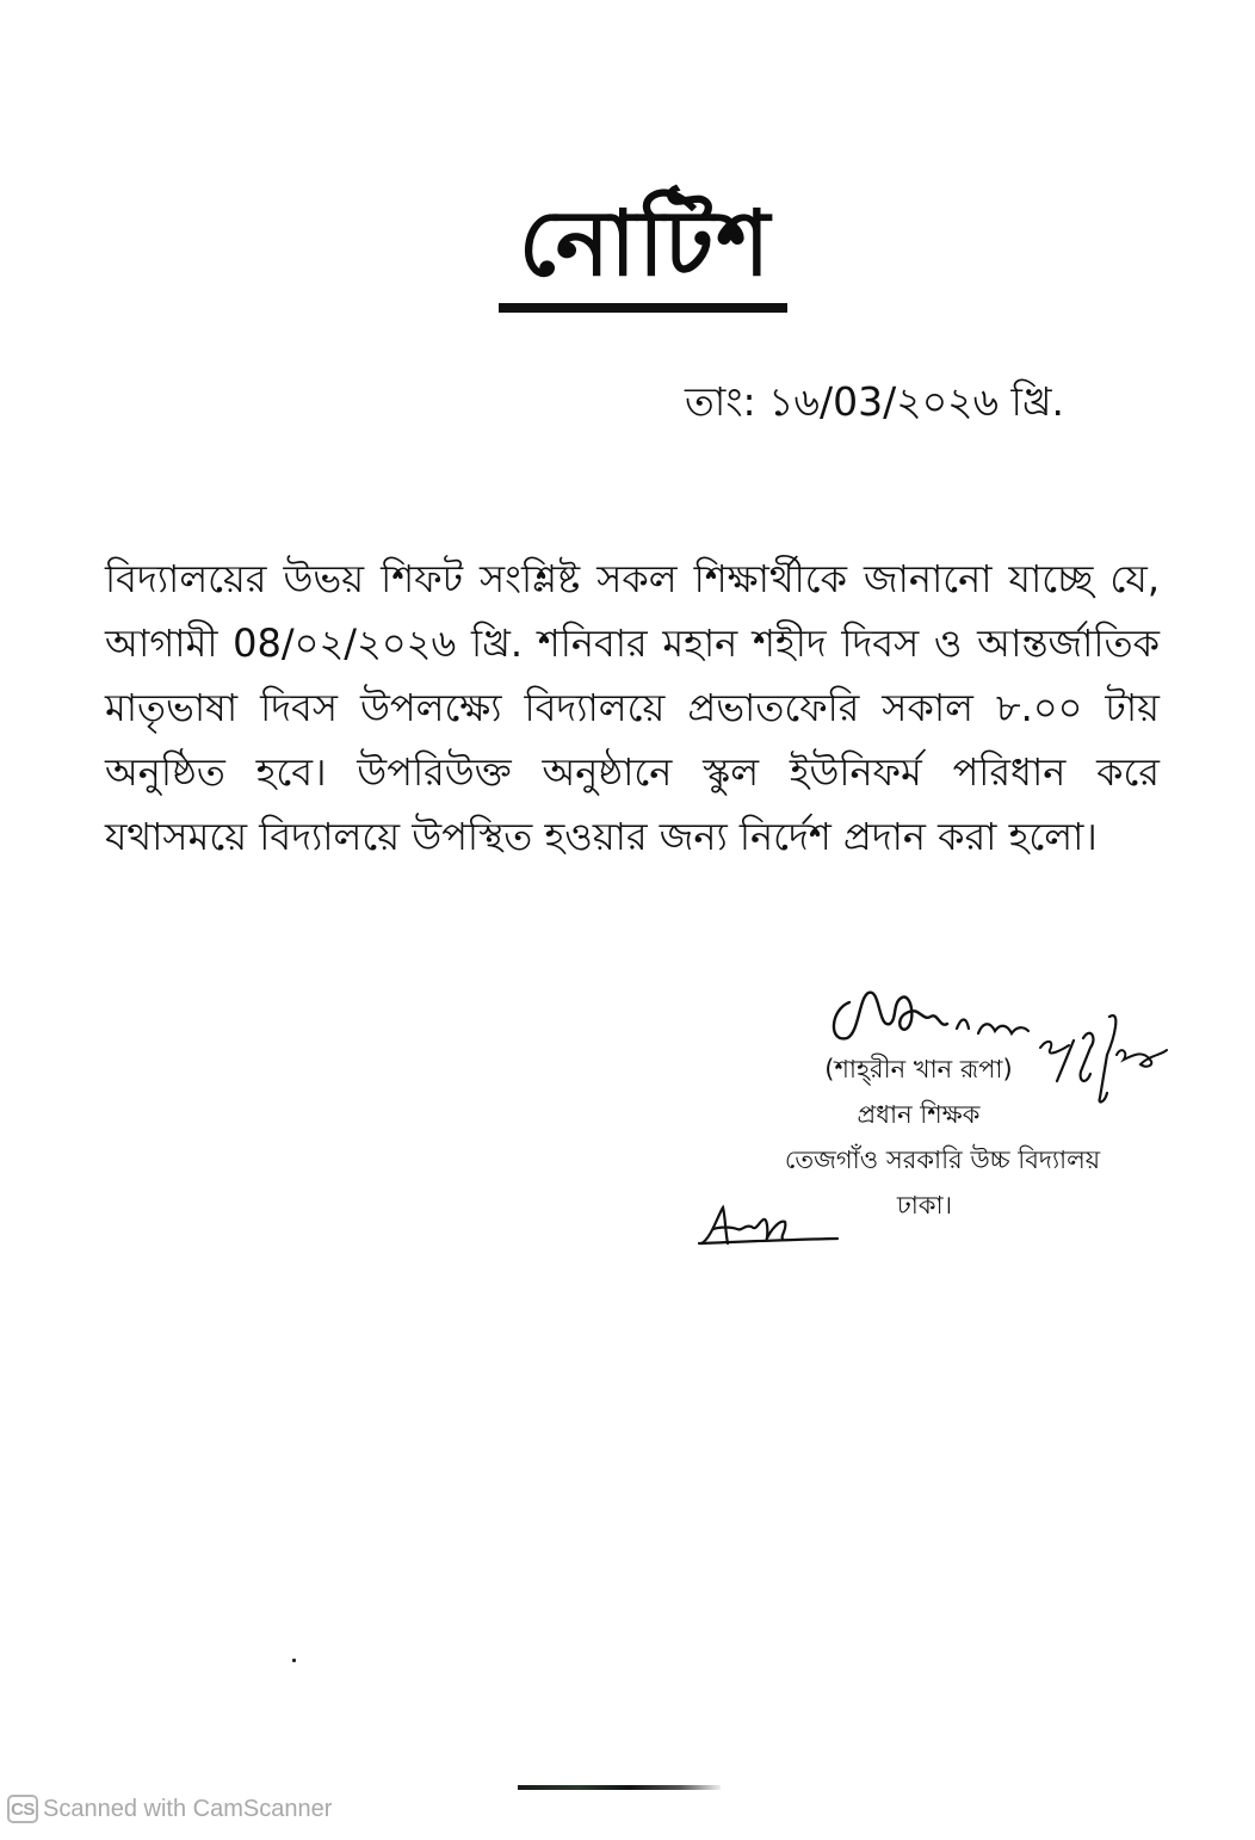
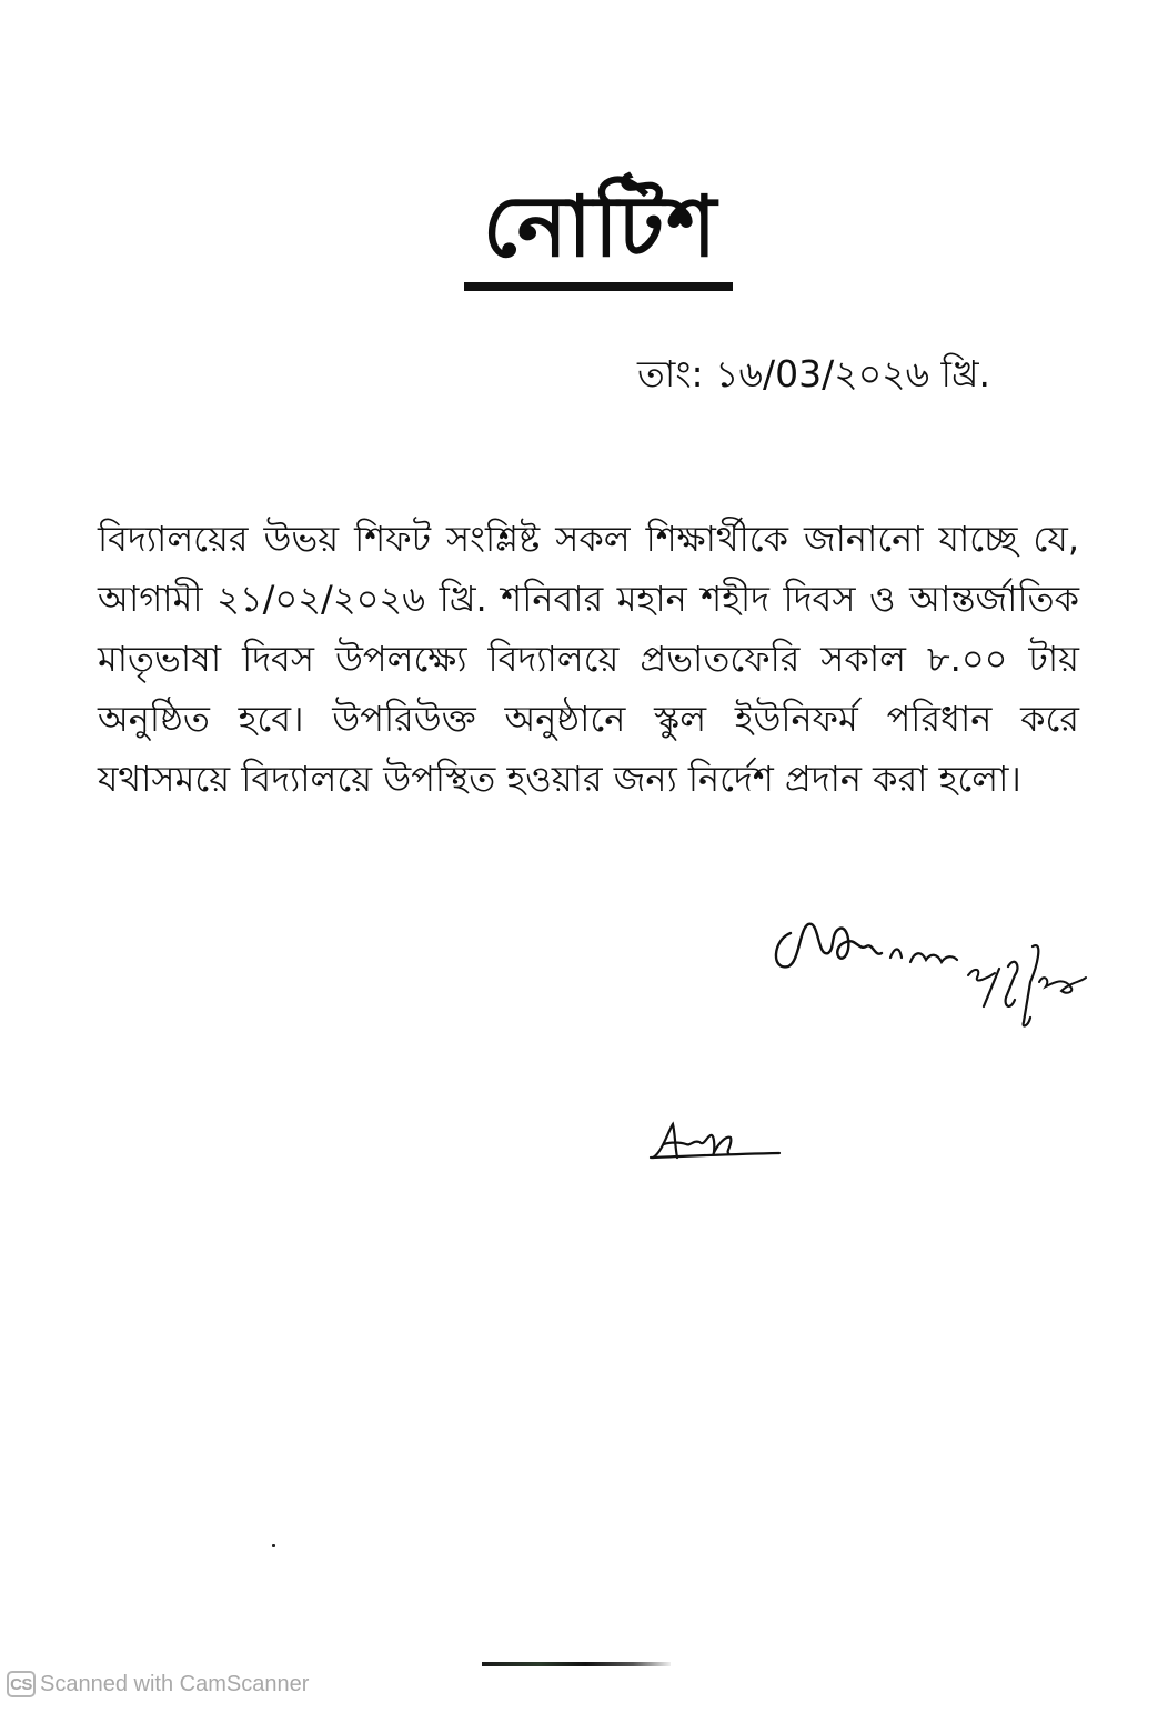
  নোটিশ
  তাং: ১৬/03/২০২৬ খ্রি.
  বিদ্যালয়ের উভয় শিফট সংশ্লিষ্ট সকল শিক্ষার্থীকে জানানো যাচ্ছে যে,
- আগামী 08/০২/২০২৬ খ্রি. শনিবার মহান শহীদ দিবস ও আন্তর্জাতিক
+ আগামী ২১/০২/২০২৬ খ্রি. শনিবার মহান শহীদ দিবস ও আন্তর্জাতিক
  মাতৃভাষা দিবস উপলক্ষ্যে বিদ্যালয়ে প্রভাতফেরি সকাল ৮.০০ টায়
  অনুষ্ঠিত হবে। উপরিউক্ত অনুষ্ঠানে স্কুল ইউনিফর্ম পরিধান করে
  যথাসময়ে বিদ্যালয়ে উপস্থিত হওয়ার জন্য নির্দেশ প্রদান করা হলো।
- (শাহ্‌রীন খান রূপা)
- প্রধান শিক্ষক
- তেজগাঁও সরকারি উচ্চ বিদ্যালয়
- ঢাকা।
  CS
  Scanned with CamScanner
